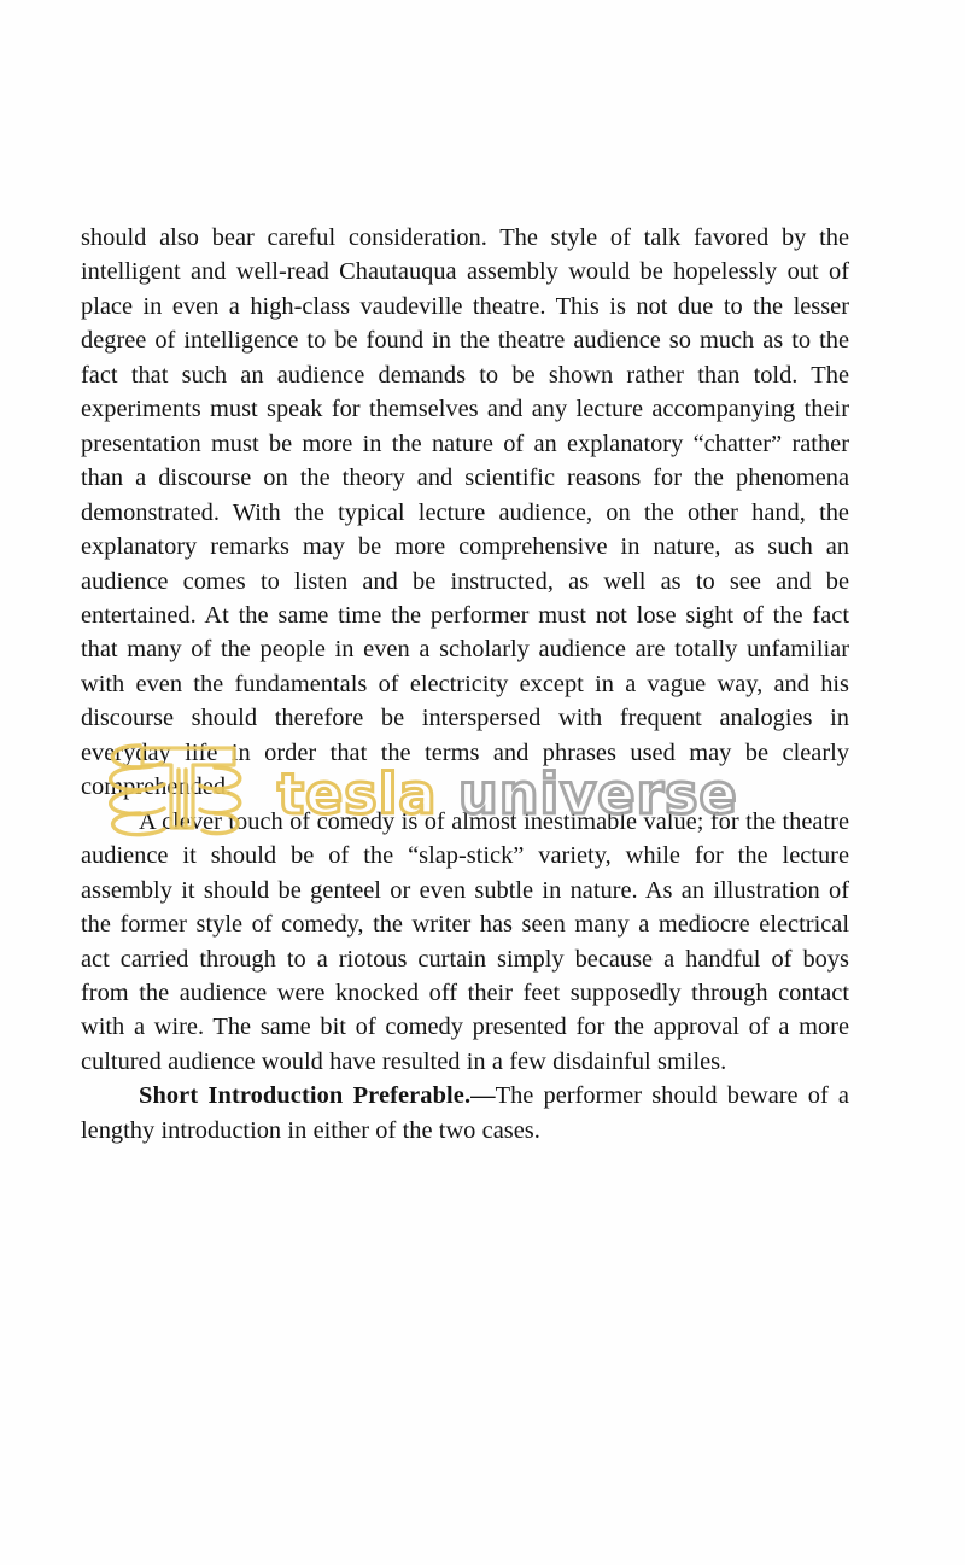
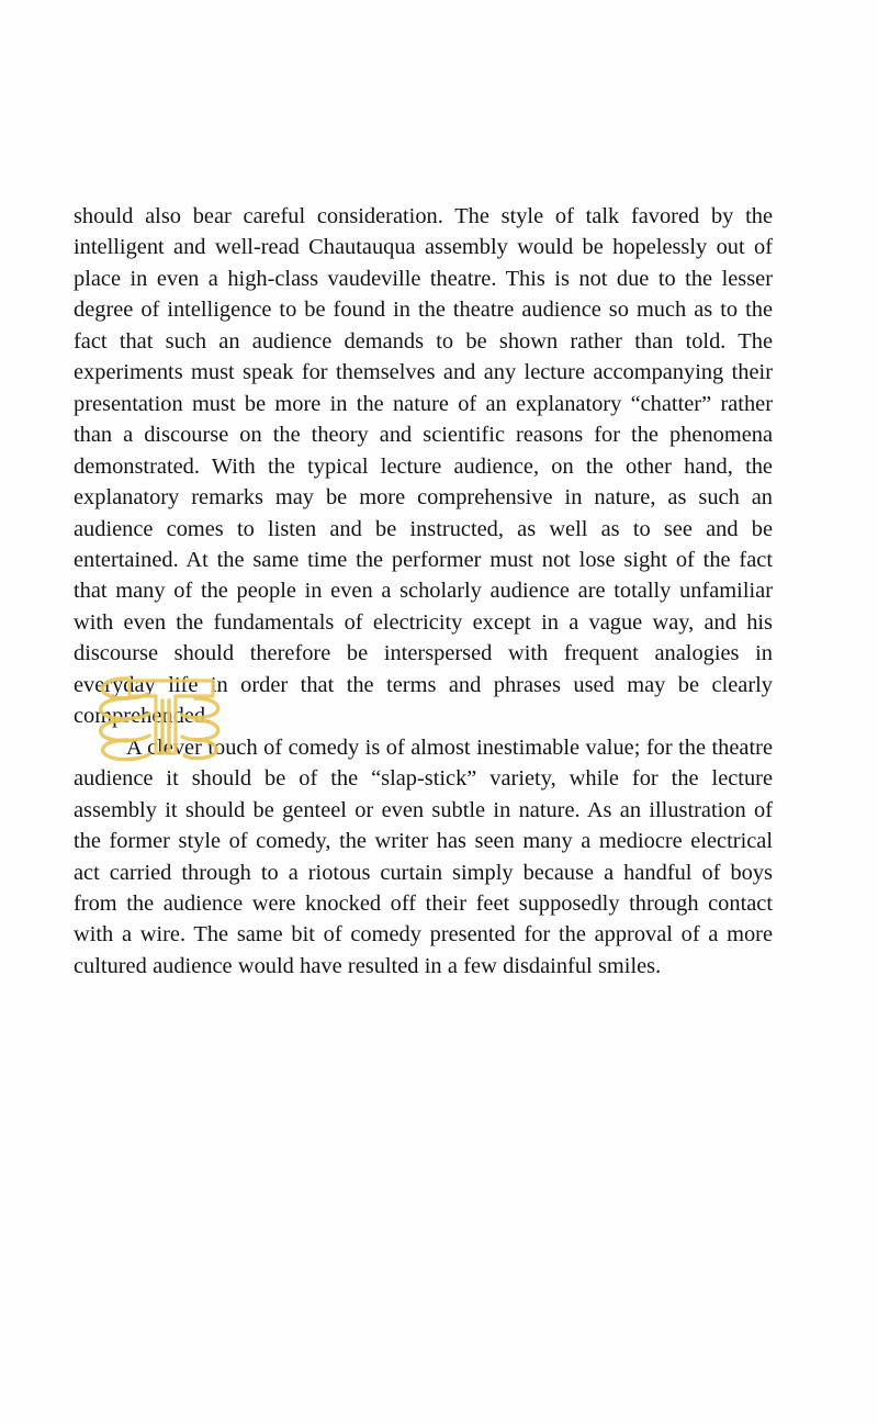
  should also bear careful consideration. The style of talk favored by the intelligent and well-read Chautauqua assembly would be hopelessly out of place in even a high-class vaudeville theatre. This is not due to the lesser degree of intelligence to be found in the theatre audience so much as to the fact that such an audience demands to be shown rather than told. The experiments must speak for themselves and any lecture accompanying their presentation must be more in the nature of an explanatory “chatter” rather than a discourse on the theory and scientific reasons for the phenomena demonstrated. With the typical lecture audience, on the other hand, the explanatory remarks may be more comprehensive in nature, as such an audience comes to listen and be instructed, as well as to see and be entertained. At the same time the performer must not lose sight of the fact that many of the people in even a scholarly audience are totally unfamiliar with even the fundamentals of electricity except in a vague way, and his discourse should therefore be interspersed with frequent analogies in everyay lifen order that the terms and phrases used may be clearly coprd
  A clver touch of comedy is of almost inestimable value; for the theatre audience it should be of the “slap-stick” variety, while for the lecture assembly it should be genteel or even subtle in nature. As an illustration of the former style of comedy, the writer has seen many a mediocre electrical act carried through to a riotous curtain simply because a handful of boys from the audience were knocked off their feet supposedly through contact with a wire. The same bit of comedy presented for the approval of a more cultured audience would have resulted in a few disdainful smiles.
- Short Introduction Preferable.—The performer should beware of a lengthy introduction in either of the two cases.
- tesla
- universe
